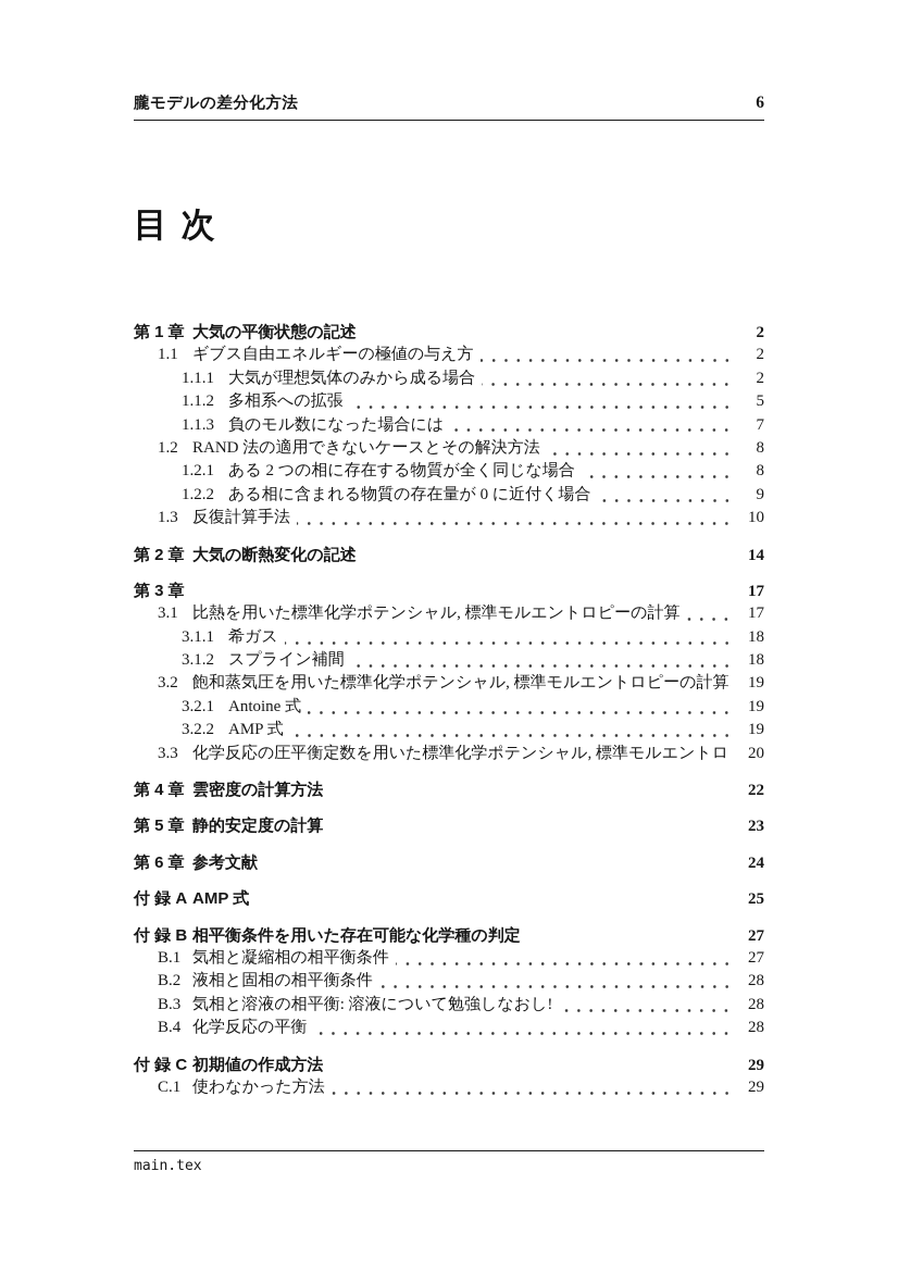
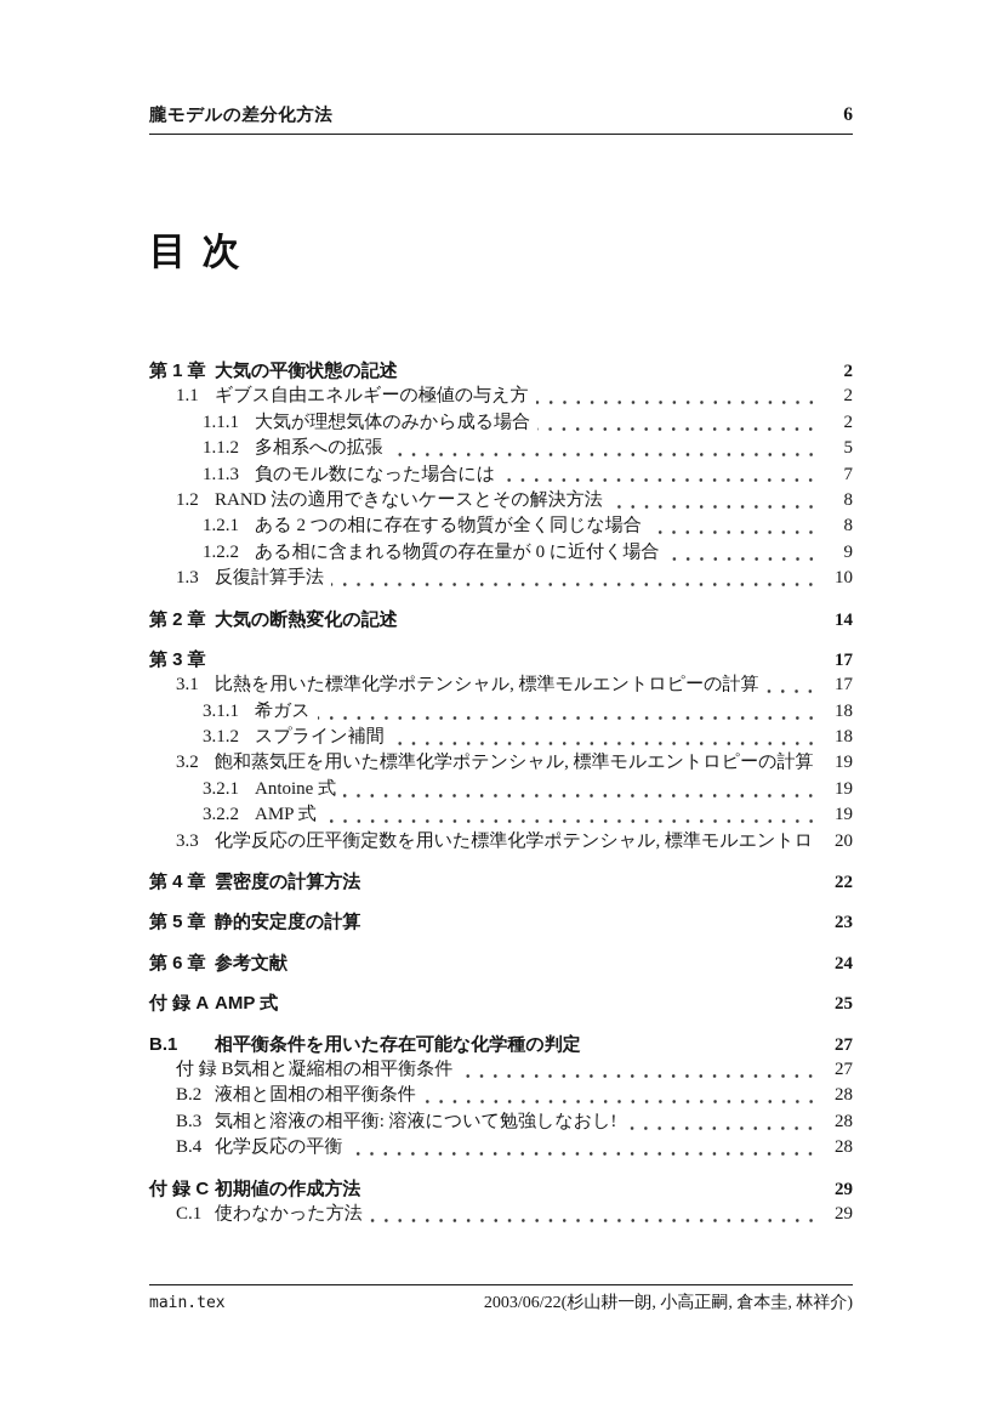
  朧モデルの差分化方法
  6
  目 次
  第 1 章
  大気の平衡状態の記述
  2
  1.1
  ギブス自由エネルギーの極値の与え方
  2
  1.1.1
  大気が理想気体のみから成る場合
  2
  1.1.2
  多相系への拡張
  5
  1.1.3
  負のモル数になった場合には
  7
  1.2
  RAND 法の適用できないケースとその解決方法
  8
  1.2.1
  ある 2 つの相に存在する物質が全く同じな場合
  8
  1.2.2
  ある相に含まれる物質の存在量が 0 に近付く場合
  9
  1.3
  反復計算手法
  10
  第 2 章
  大気の断熱変化の記述
  14
  第 3 章
  17
  3.1
  比熱を用いた標準化学ポテンシャル, 標準モルエントロピーの計算
  17
  3.1.1
  希ガス
  18
  3.1.2
  スプライン補間
  18
  3.2
  飽和蒸気圧を用いた標準化学ポテンシャル, 標準モルエントロピーの計算
  19
  3.2.1
  Antoine 式
  19
  3.2.2
  AMP 式
  19
  3.3
  化学反応の圧平衡定数を用いた標準化学ポテンシャル, 標準モルエントロ
  20
  第 4 章
  雲密度の計算方法
  22
  第 5 章
  静的安定度の計算
  23
  第 6 章
  参考文献
  24
  付 録 A
  AMP 式
  25
- 付 録 B
+ B.1
  相平衡条件を用いた存在可能な化学種の判定
  27
- B.1
+ 付 録 B
  気相と凝縮相の相平衡条件
  27
  B.2
  液相と固相の相平衡条件
  28
  B.3
  気相と溶液の相平衡: 溶液について勉強しなおし!
  28
  B.4
  化学反応の平衡
  28
  付 録 C
  初期値の作成方法
  29
  C.1
  使わなかった方法
  29
  main.tex
+ 2003/06/22(杉山耕一朗, 小高正嗣, 倉本圭, 林祥介)
